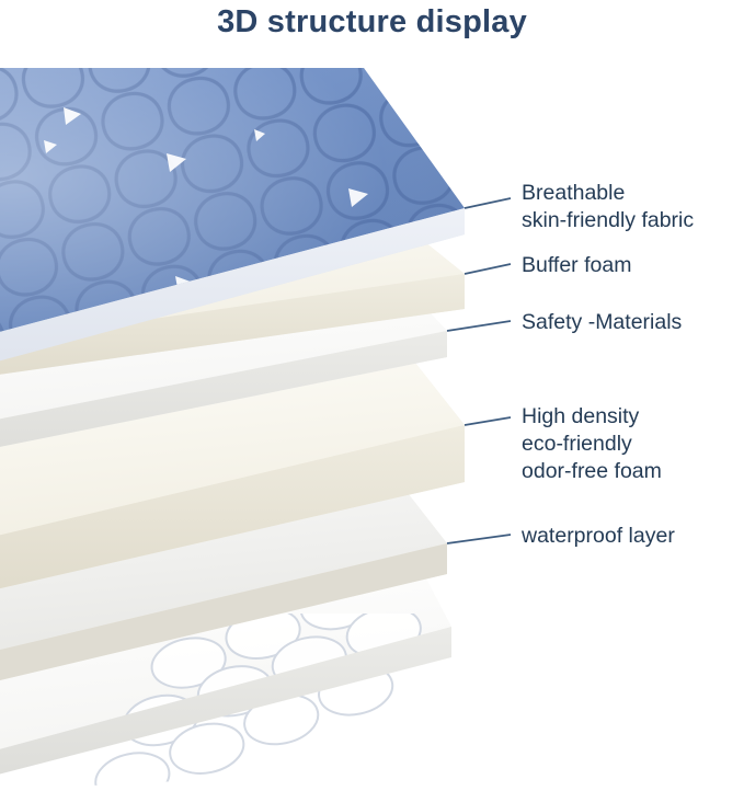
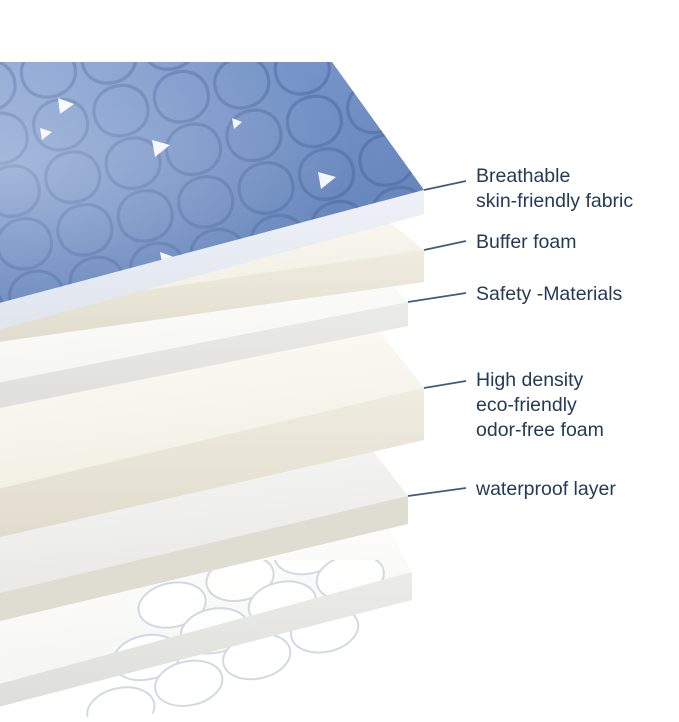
- 3D structure display
  Breathable
  skin-friendly fabric
  Buffer foam
  Safety -Materials
  High density
  eco-friendly
  odor-free foam
  waterproof layer
